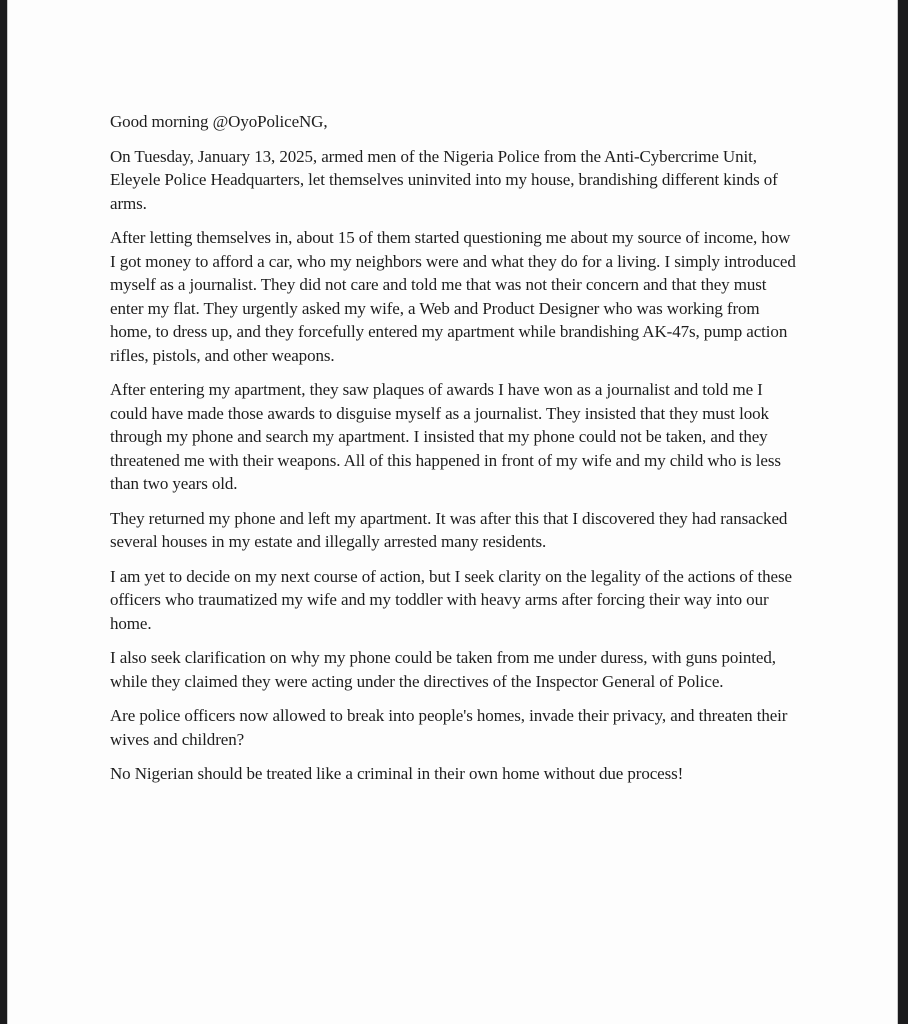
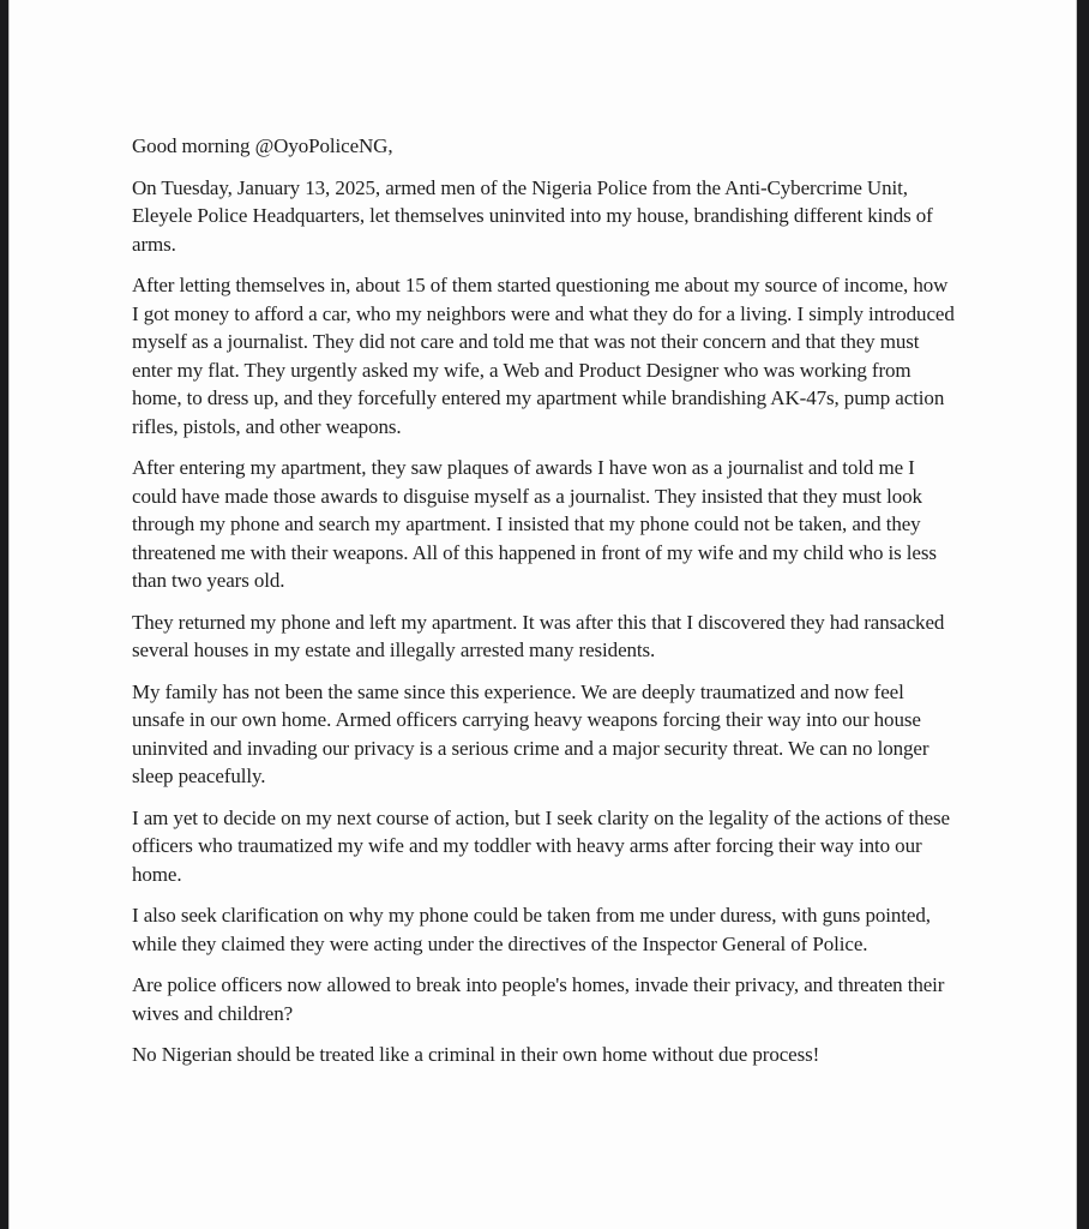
  Good morning @OyoPoliceNG,
  On Tuesday, January 13, 2025, armed men of the Nigeria Police from the Anti-Cybercrime Unit, Eleyele Police Headquarters, let themselves uninvited into my house, brandishing different kinds of arms.
  After letting themselves in, about 15 of them started questioning me about my source of income, how I got money to afford a car, who my neighbors were and what they do for a living. I simply introduced myself as a journalist. They did not care and told me that was not their concern and that they must enter my flat. They urgently asked my wife, a Web and Product Designer who was working from home, to dress up, and they forcefully entered my apartment while brandishing AK-47s, pump action rifles, pistols, and other weapons.
  After entering my apartment, they saw plaques of awards I have won as a journalist and told me I could have made those awards to disguise myself as a journalist. They insisted that they must look through my phone and search my apartment. I insisted that my phone could not be taken, and they threatened me with their weapons. All of this happened in front of my wife and my child who is less than two years old.
  They returned my phone and left my apartment. It was after this that I discovered they had ransacked several houses in my estate and illegally arrested many residents.
+ My family has not been the same since this experience. We are deeply traumatized and now feel unsafe in our own home. Armed officers carrying heavy weapons forcing their way into our house uninvited and invading our privacy is a serious crime and a major security threat. We can no longer sleep peacefully.
  I am yet to decide on my next course of action, but I seek clarity on the legality of the actions of these officers who traumatized my wife and my toddler with heavy arms after forcing their way into our home.
  I also seek clarification on why my phone could be taken from me under duress, with guns pointed, while they claimed they were acting under the directives of the Inspector General of Police.
  Are police officers now allowed to break into people's homes, invade their privacy, and threaten their wives and children?
  No Nigerian should be treated like a criminal in their own home without due process!
